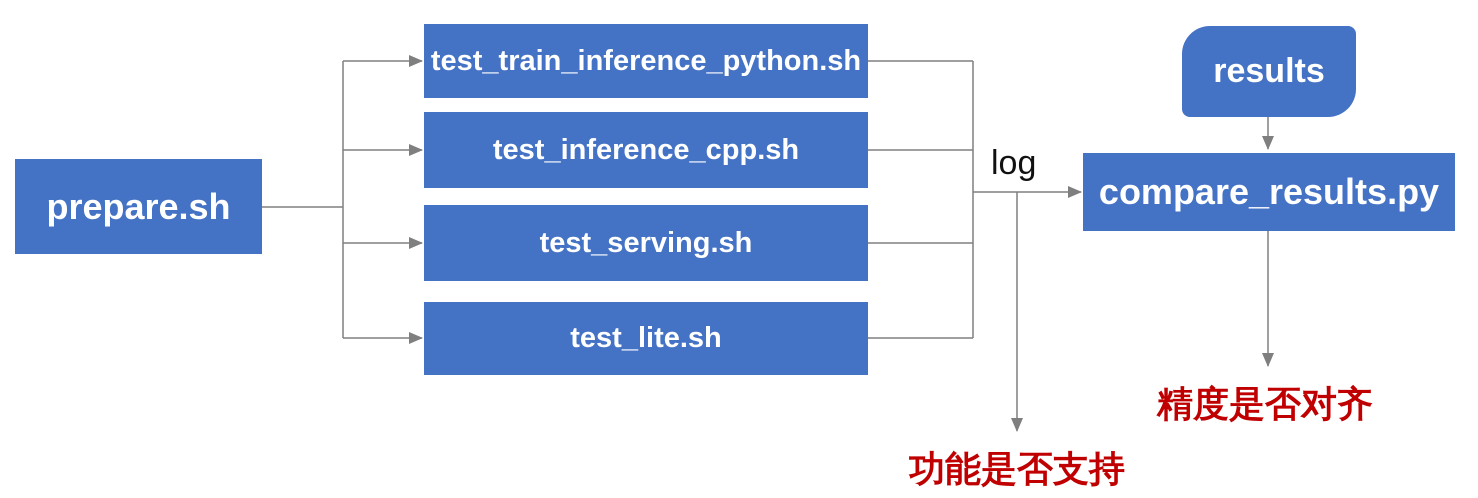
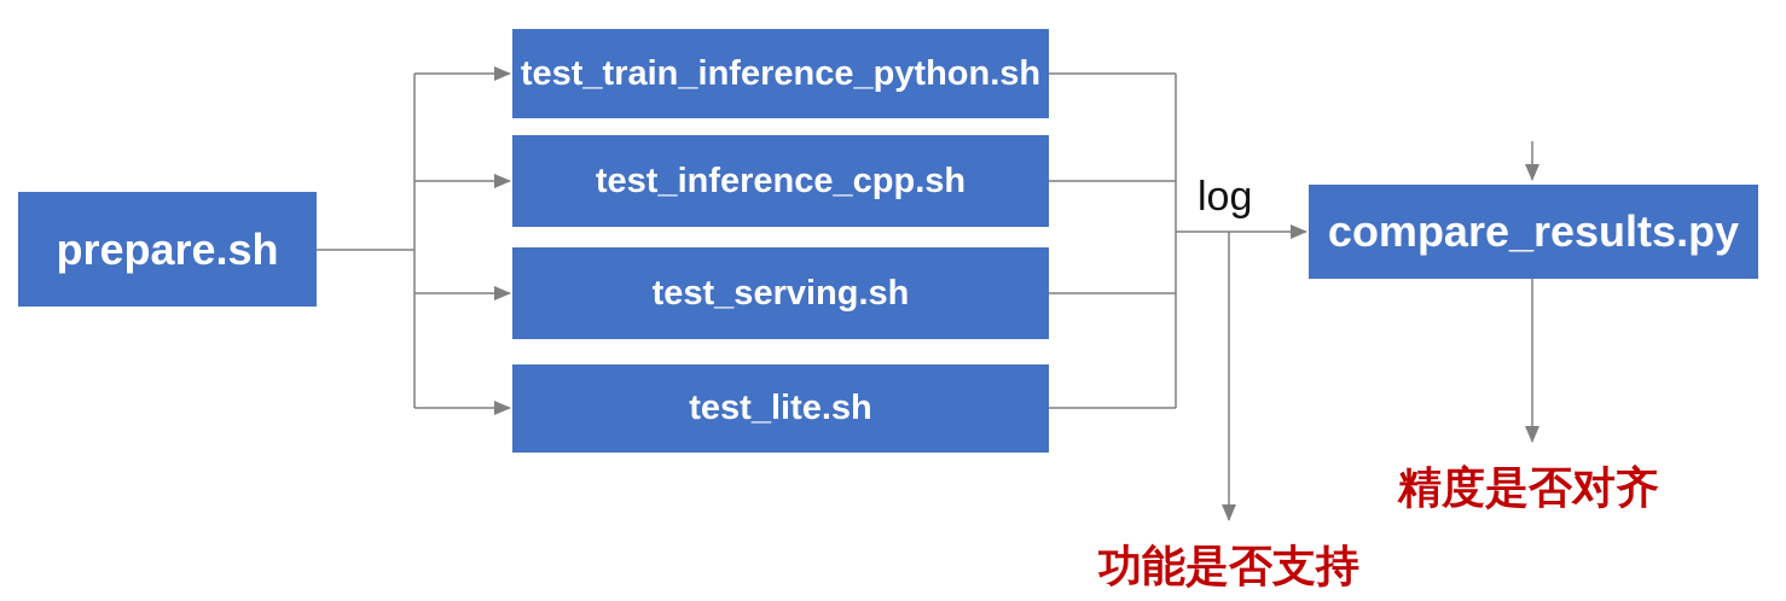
  prepare.sh
  test_train_inference_python.sh
  test_inference_cpp.sh
  test_serving.sh
  test_lite.sh
- results
  compare_results.py
  log
  精度是否对齐
  功能是否支持
